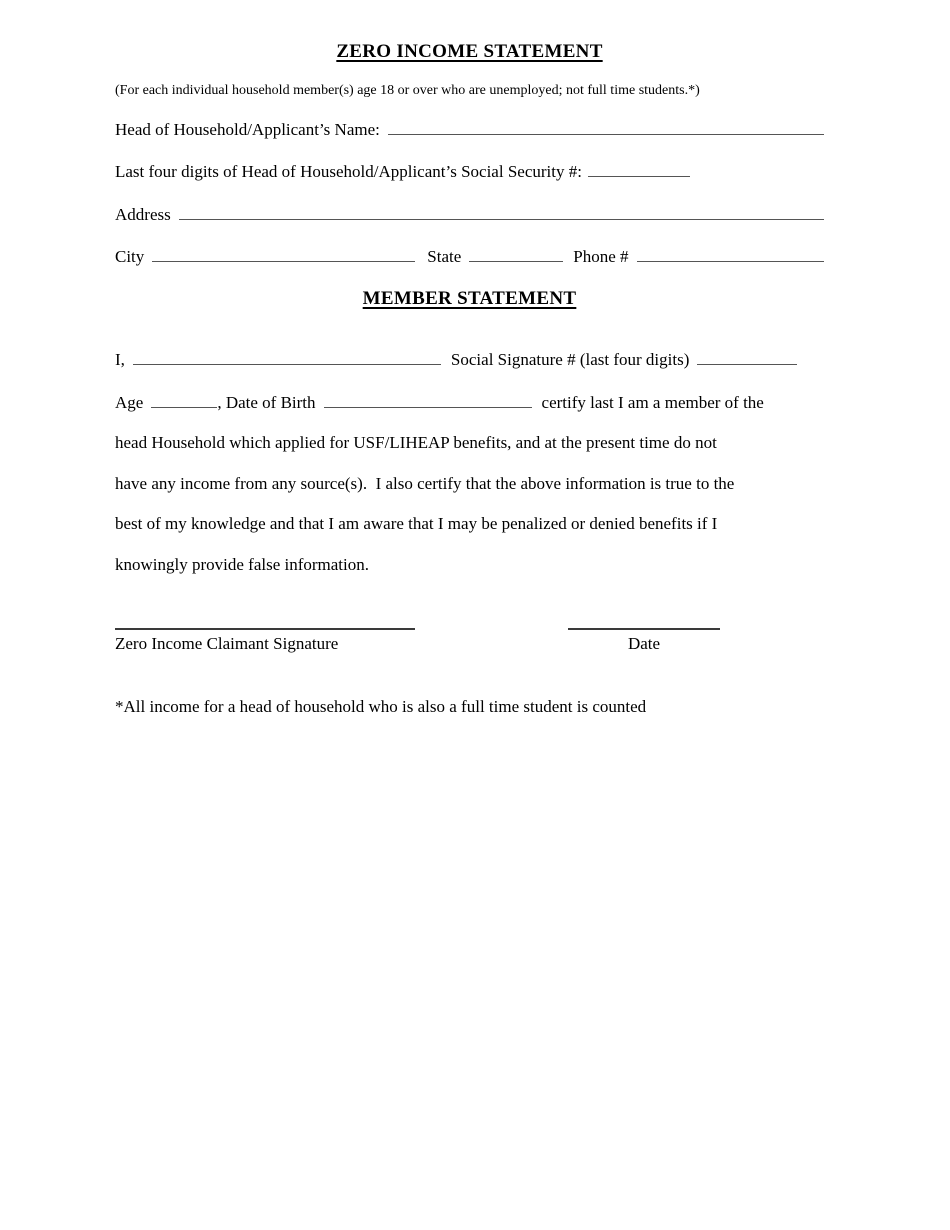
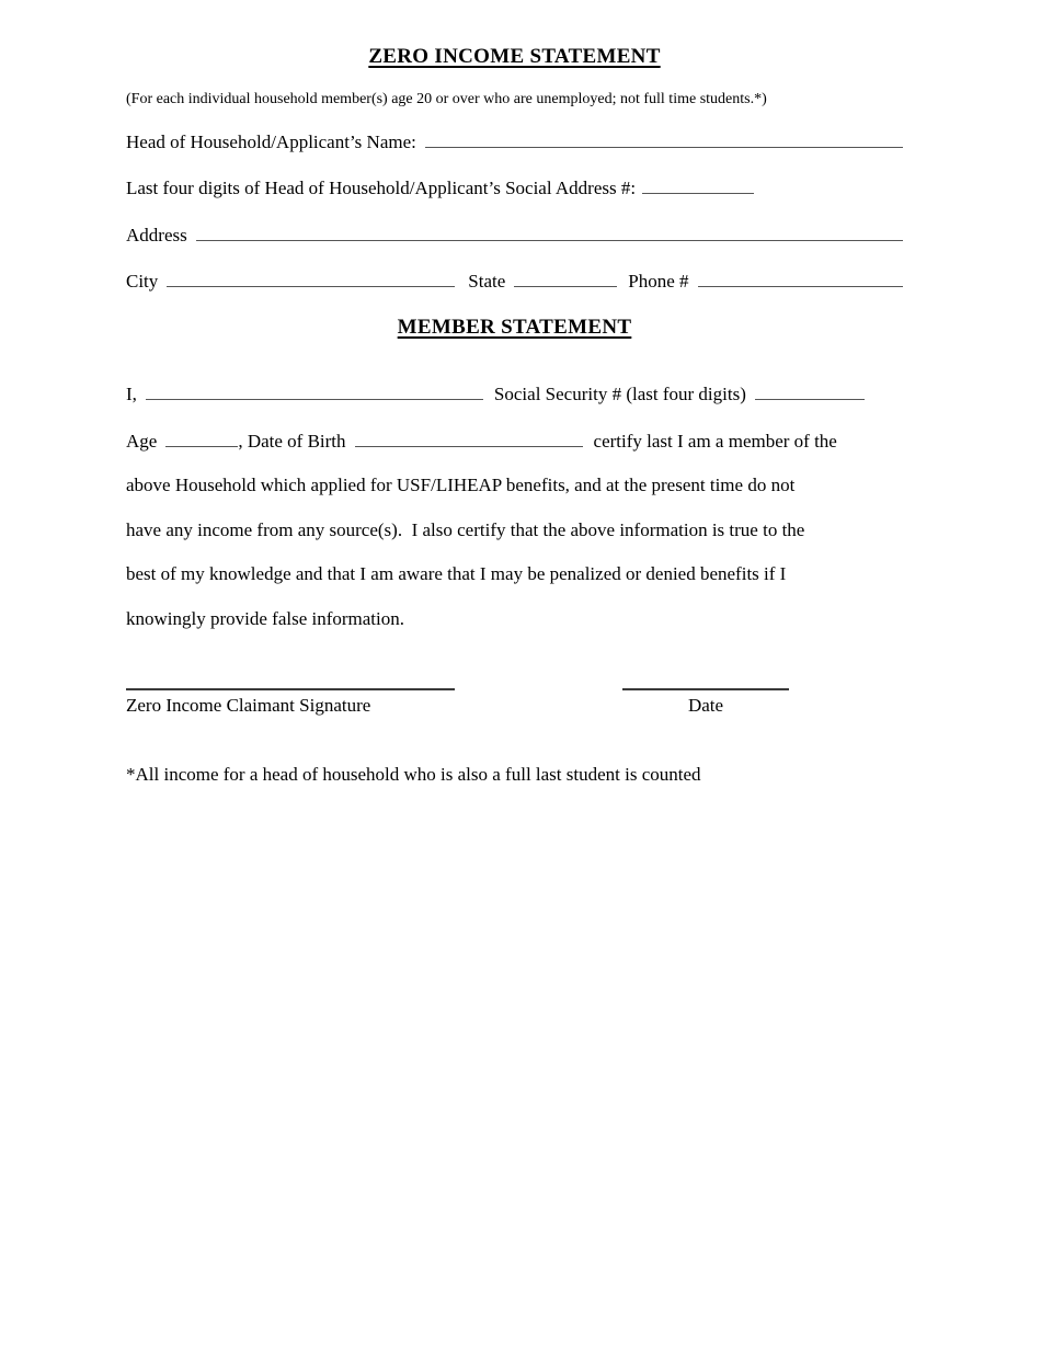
  ZERO INCOME STATEMENT
- (For each individual household member(s) age 18 or over who are unemployed; not full time students.*)
+ (For each individual household member(s) age 20 or over who are unemployed; not full time students.*)
  Head of Household/Applicant’s Name:
- Last four digits of Head of Household/Applicant’s Social Security #:
+ Last four digits of Head of Household/Applicant’s Social Address #:
  Address
  City
  State
  Phone #
  MEMBER STATEMENT
  I,
- Social Signature # (last four digits)
+ Social Security # (last four digits)
  Age
  , Date of Birth
  certify last I am a member of the
- head Household which applied for USF/LIHEAP benefits, and at the present time do not
+ above Household which applied for USF/LIHEAP benefits, and at the present time do not
  have any income from any source(s). I also certify that the above information is true to the
  best of my knowledge and that I am aware that I may be penalized or denied benefits if I
  knowingly provide false information.
  Zero Income Claimant Signature
  Date
- *All income for a head of household who is also a full time student is counted
+ *All income for a head of household who is also a full last student is counted
